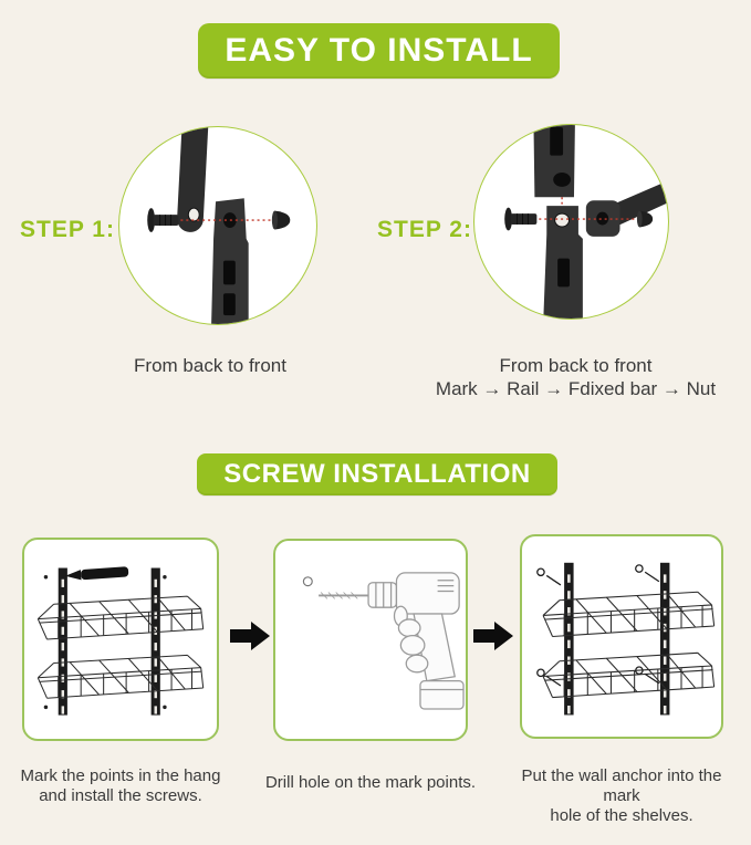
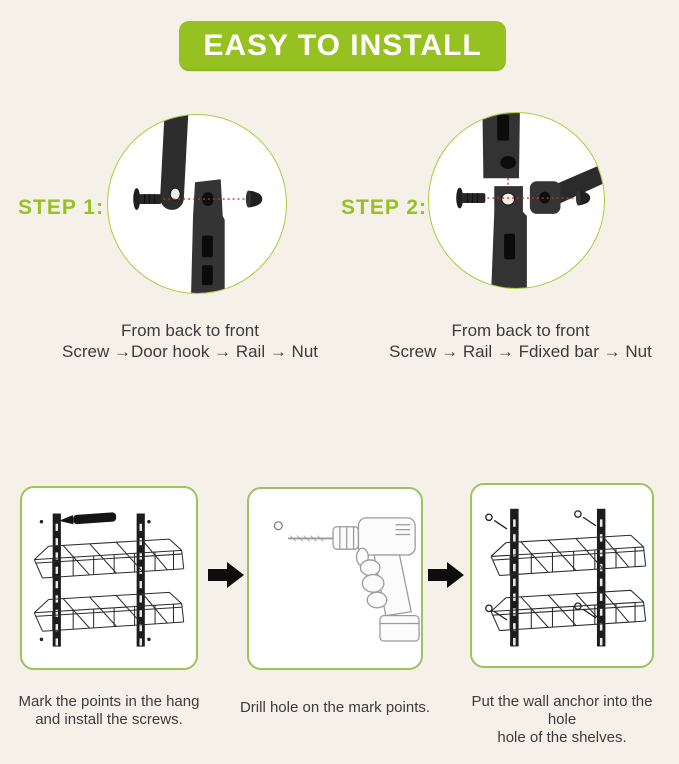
  EASY TO INSTALL
  STEP 1:
  From back to front
+ Screw →Door hook → Rail → Nut
  STEP 2:
  From back to front
- Mark → Rail → Fdixed bar → Nut
+ Screw → Rail → Fdixed bar → Nut
- SCREW INSTALLATION
  Mark the points in the hang
  and install the screws.
  Drill hole on the mark points.
- Put the wall anchor into the mark
+ Put the wall anchor into the hole
  hole of the shelves.
